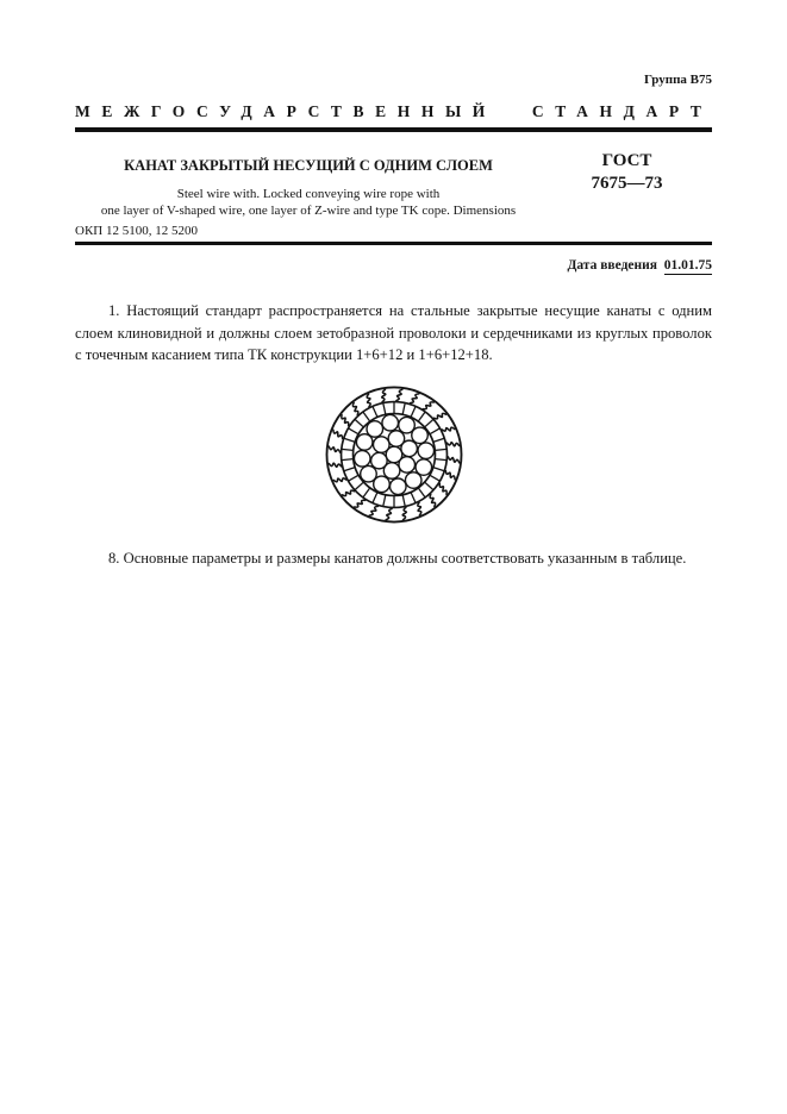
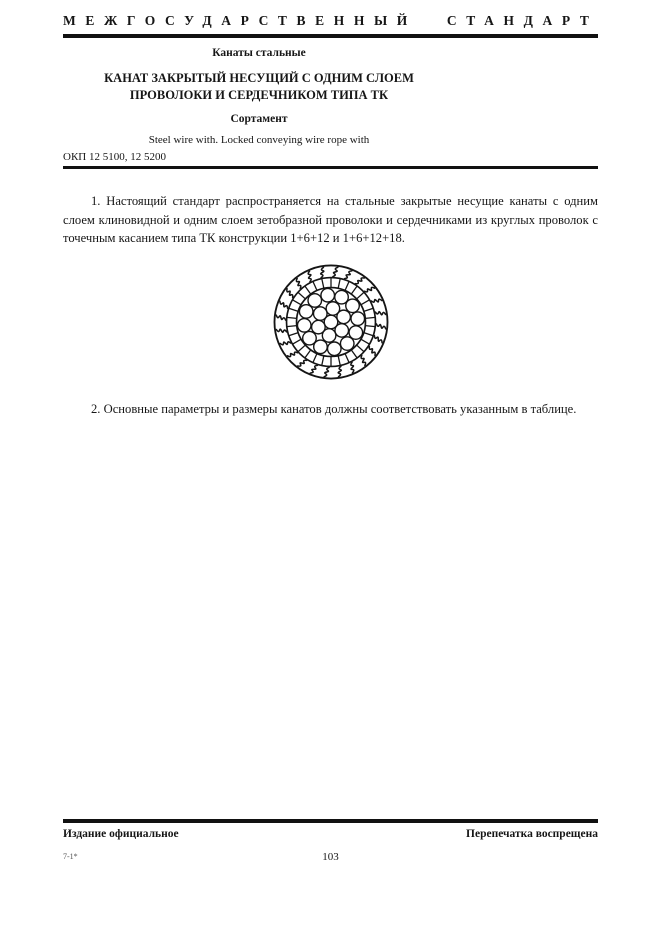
- Группа В75
  МЕЖГОСУДАРСТВЕННЫЙ СТАНДАРТ
+ Канаты стальные
  КАНАТ ЗАКРЫТЫЙ НЕСУЩИЙ С ОДНИМ СЛОЕМ
+ ПРОВОЛОКИ И СЕРДЕЧНИКОМ ТИПА ТК
+ Сортамент
  Steel wire with. Locked conveying wire rope with
- one layer of V-shaped wire, one layer of Z-wire and type TK cope. Dimensions
- ГОСТ
- 7675—73
  ОКП 12 5100, 12 5200
- Дата введения 01.01.75
- 1. Настоящий стандарт распространяется на стальные закрытые несущие канаты с одним слоем клиновидной и должны слоем зетобразной проволоки и сердечниками из круглых проволок с точечным касанием типа ТК конструкции 1+6+12 и 1+6+12+18.
+ 1. Настоящий стандарт распространяется на стальные закрытые несущие канаты с одним слоем клиновидной и одним слоем зетобразной проволоки и сердечниками из круглых проволок с точечным касанием типа ТК конструкции 1+6+12 и 1+6+12+18.
- 8. Основные параметры и размеры канатов должны соответствовать указанным в таблице.
+ 2. Основные параметры и размеры канатов должны соответствовать указанным в таблице.
+ Издание официальное
+ Перепечатка воспрещена
+ 7-1*
+ 103
